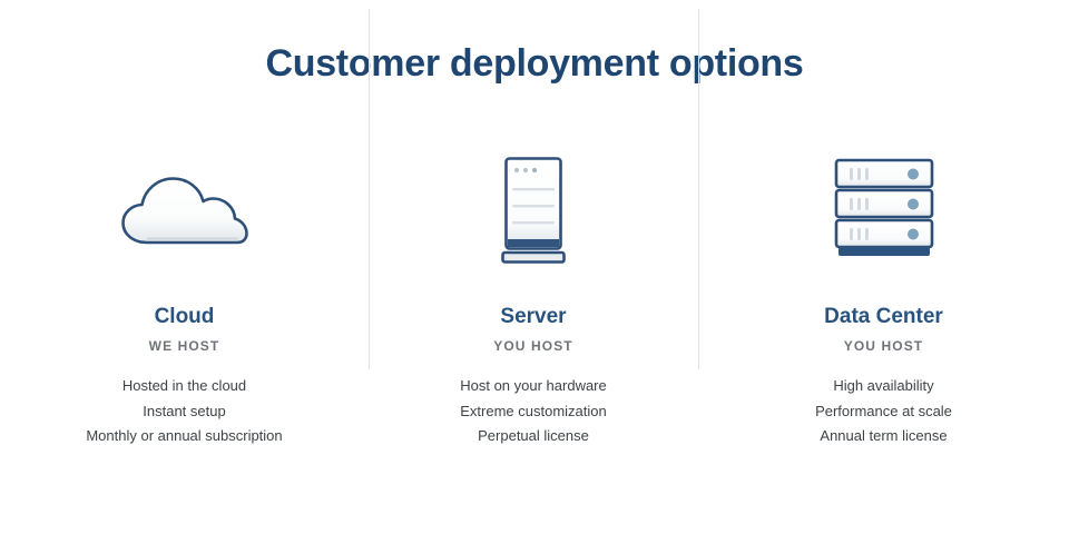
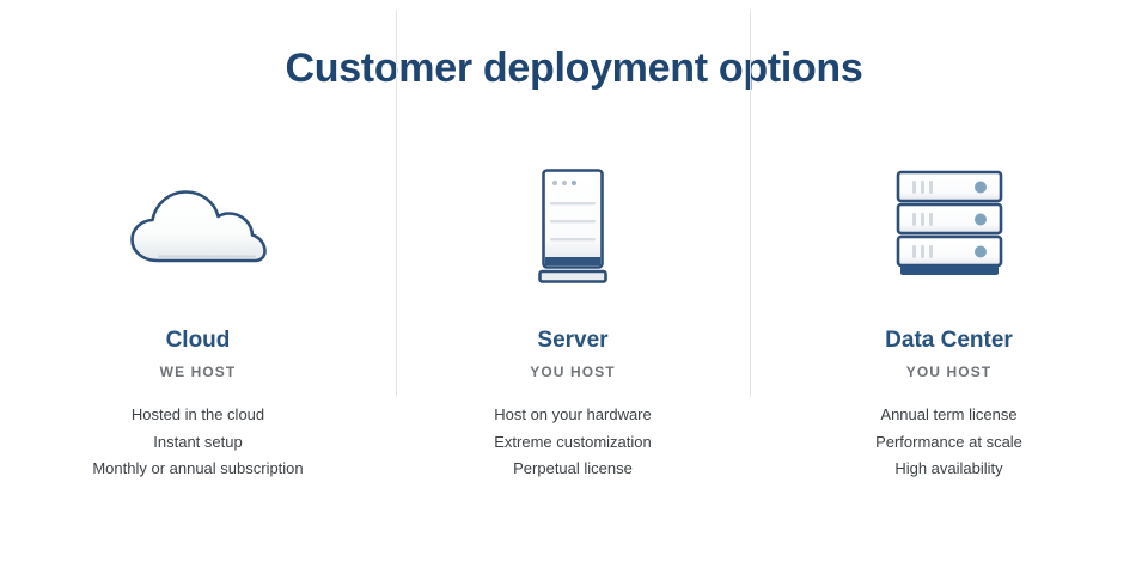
  Customer deployment options
  Cloud
  WE HOST
  Hosted in the cloud
  Instant setup
  Monthly or annual subscription
  Server
  YOU HOST
  Host on your hardware
  Extreme customization
  Perpetual license
  Data Center
  YOU HOST
- High availability
+ Annual term license
  Performance at scale
- Annual term license
+ High availability
